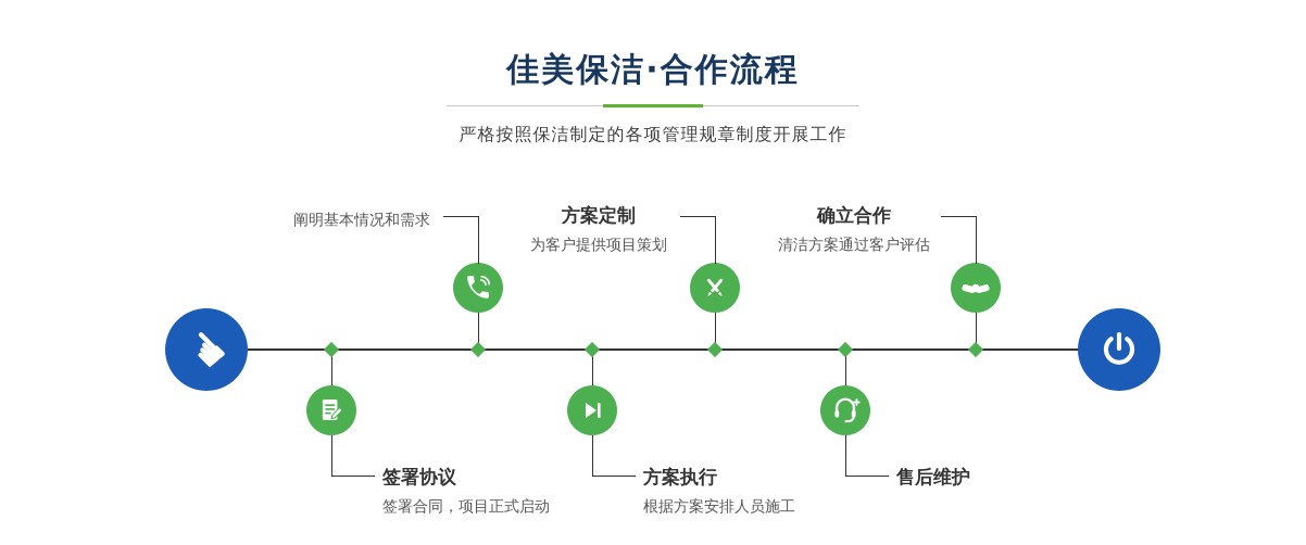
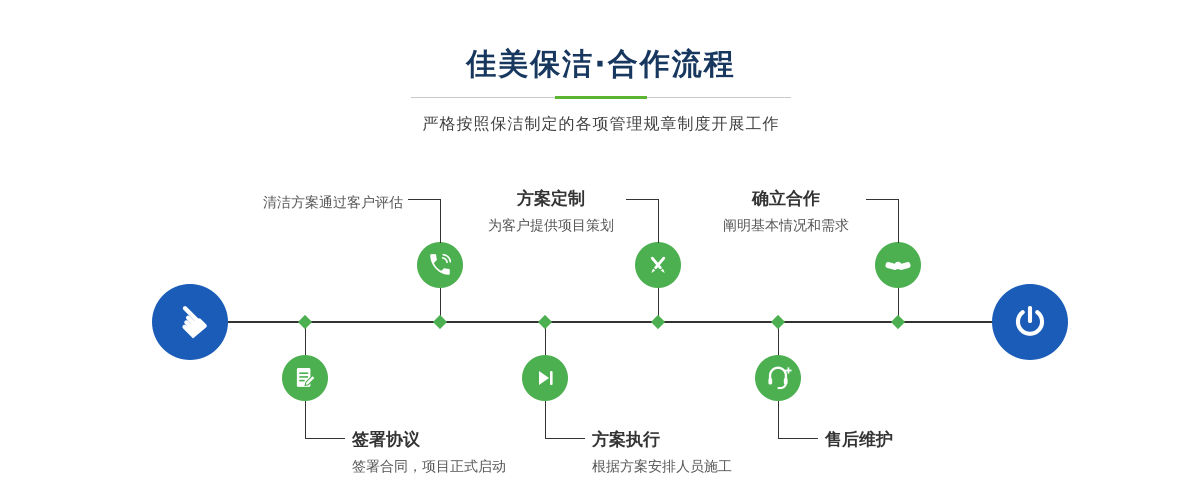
  佳美保洁·合作流程
  严格按照保洁制定的各项管理规章制度开展工作
- 阐明基本情况和需求
+ 清洁方案通过客户评估
  方案定制
  为客户提供项目策划
  确立合作
- 清洁方案通过客户评估
+ 阐明基本情况和需求
  签署协议
  签署合同，项目正式启动
  方案执行
  根据方案安排人员施工
  售后维护
